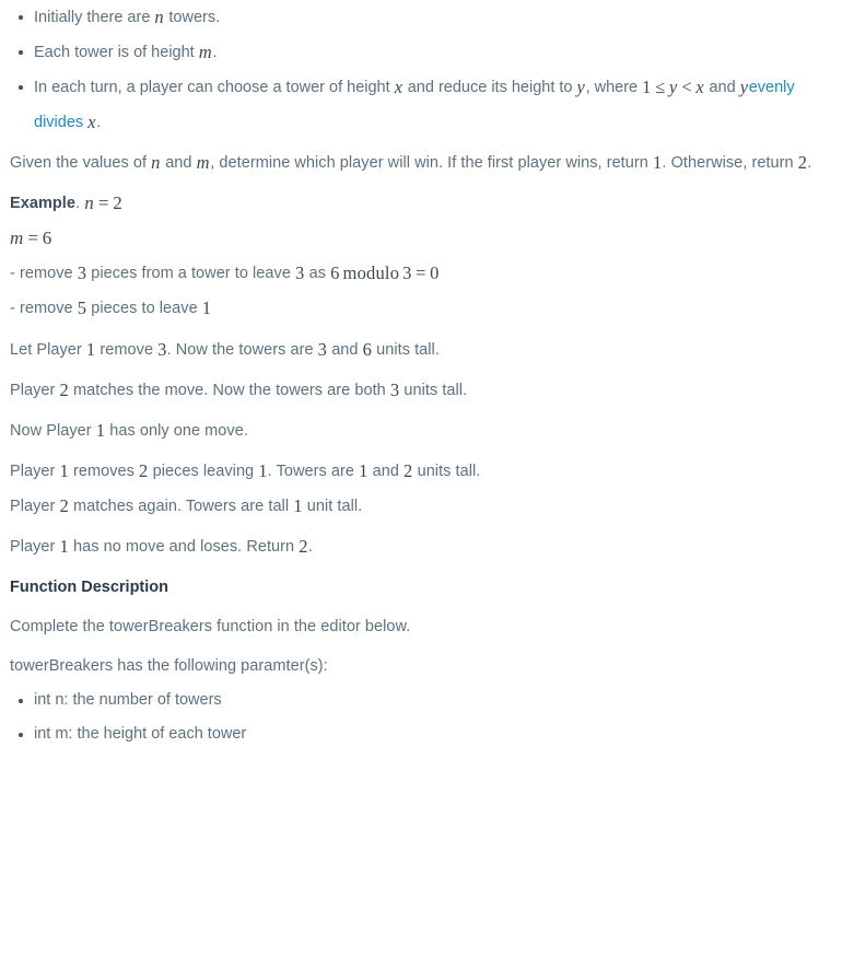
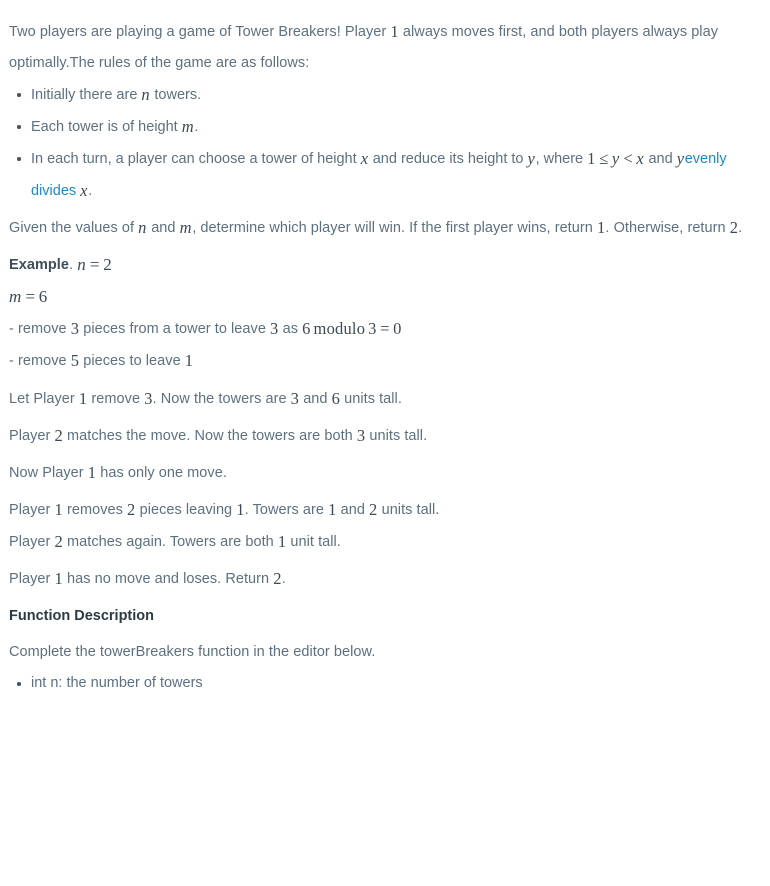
+ Two players are playing a game of Tower Breakers! Player 1 always moves first, and both players always play optimally.The rules of the game are as follows:
  Initially there are n towers.
  Each tower is of height m.
  In each turn, a player can choose a tower of height x and reduce its height to y, where 1 ≤ y < x and yevenly divides x.
  Given the values of n and m, determine which player will win. If the first player wins, return 1. Otherwise, return 2.
  Example. n = 2
  m = 6
  - remove 3 pieces from a tower to leave 3 as 6 modulo 3 = 0
  - remove 5 pieces to leave 1
  Let Player 1 remove 3. Now the towers are 3 and 6 units tall.
  Player 2 matches the move. Now the towers are both 3 units tall.
  Now Player 1 has only one move.
  Player 1 removes 2 pieces leaving 1. Towers are 1 and 2 units tall.
- Player 2 matches again. Towers are tall 1 unit tall.
+ Player 2 matches again. Towers are both 1 unit tall.
  Player 1 has no move and loses. Return 2.
  Function Description
  Complete the towerBreakers function in the editor below.
- towerBreakers has the following paramter(s):
  int n: the number of towers
- int m: the height of each tower
